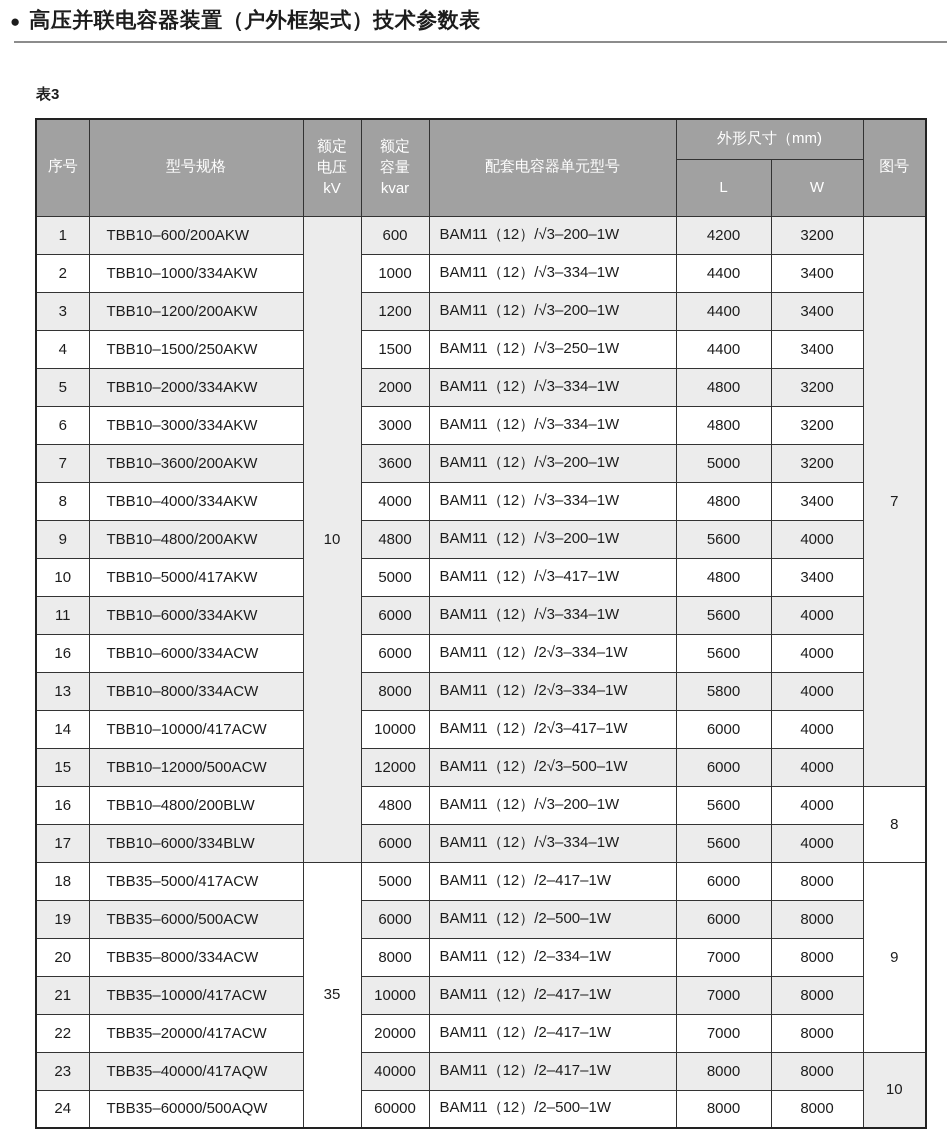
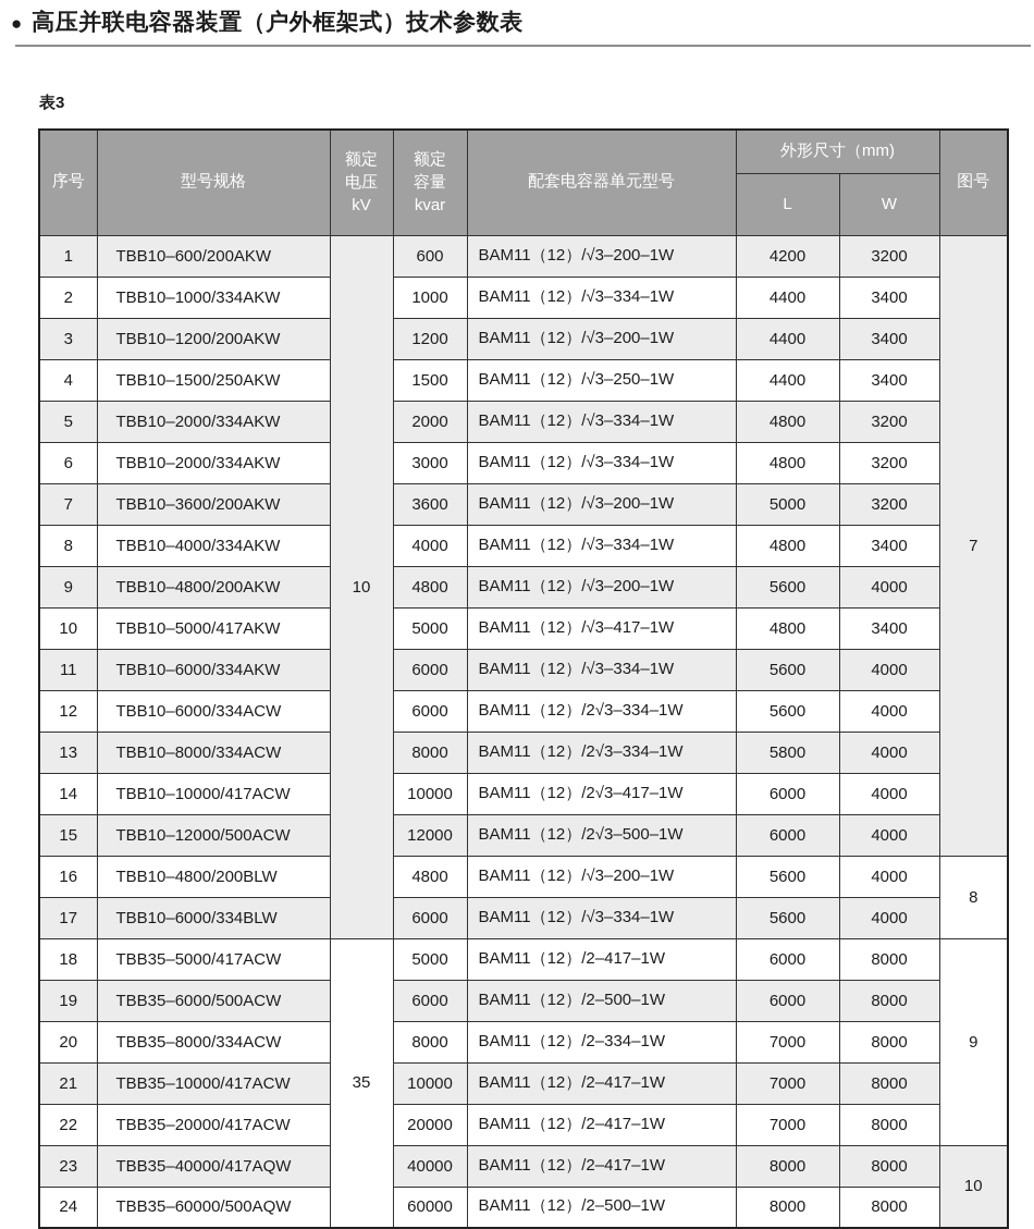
  ●
  高压并联电容器装置（户外框架式）技术参数表
  表3
  序号	型号规格	额定 电压 kV	额定 容量 kvar	配套电容器单元型号	外形尺寸（mm)	图号
  L	W
  1	TBB10–600/200AKW	10	600	BAM11（12）/√3–200–1W	4200	3200	7
  2	TBB10–1000/334AKW	1000	BAM11（12）/√3–334–1W	4400	3400
  3	TBB10–1200/200AKW	1200	BAM11（12）/√3–200–1W	4400	3400
  4	TBB10–1500/250AKW	1500	BAM11（12）/√3–250–1W	4400	3400
  5	TBB10–2000/334AKW	2000	BAM11（12）/√3–334–1W	4800	3200
- 6	TBB10–3000/334AKW	3000	BAM11（12）/√3–334–1W	4800	3200
+ 6	TBB10–2000/334AKW	3000	BAM11（12）/√3–334–1W	4800	3200
  7	TBB10–3600/200AKW	3600	BAM11（12）/√3–200–1W	5000	3200
  8	TBB10–4000/334AKW	4000	BAM11（12）/√3–334–1W	4800	3400
  9	TBB10–4800/200AKW	4800	BAM11（12）/√3–200–1W	5600	4000
  10	TBB10–5000/417AKW	5000	BAM11（12）/√3–417–1W	4800	3400
  11	TBB10–6000/334AKW	6000	BAM11（12）/√3–334–1W	5600	4000
- 16	TBB10–6000/334ACW	6000	BAM11（12）/2√3–334–1W	5600	4000
+ 12	TBB10–6000/334ACW	6000	BAM11（12）/2√3–334–1W	5600	4000
  13	TBB10–8000/334ACW	8000	BAM11（12）/2√3–334–1W	5800	4000
  14	TBB10–10000/417ACW	10000	BAM11（12）/2√3–417–1W	6000	4000
  15	TBB10–12000/500ACW	12000	BAM11（12）/2√3–500–1W	6000	4000
  16	TBB10–4800/200BLW	4800	BAM11（12）/√3–200–1W	5600	4000	8
  17	TBB10–6000/334BLW	6000	BAM11（12）/√3–334–1W	5600	4000
  18	TBB35–5000/417ACW	35	5000	BAM11（12）/2–417–1W	6000	8000	9
  19	TBB35–6000/500ACW	6000	BAM11（12）/2–500–1W	6000	8000
  20	TBB35–8000/334ACW	8000	BAM11（12）/2–334–1W	7000	8000
  21	TBB35–10000/417ACW	10000	BAM11（12）/2–417–1W	7000	8000
  22	TBB35–20000/417ACW	20000	BAM11（12）/2–417–1W	7000	8000
  23	TBB35–40000/417AQW	40000	BAM11（12）/2–417–1W	8000	8000	10
  24	TBB35–60000/500AQW	60000	BAM11（12）/2–500–1W	8000	8000
